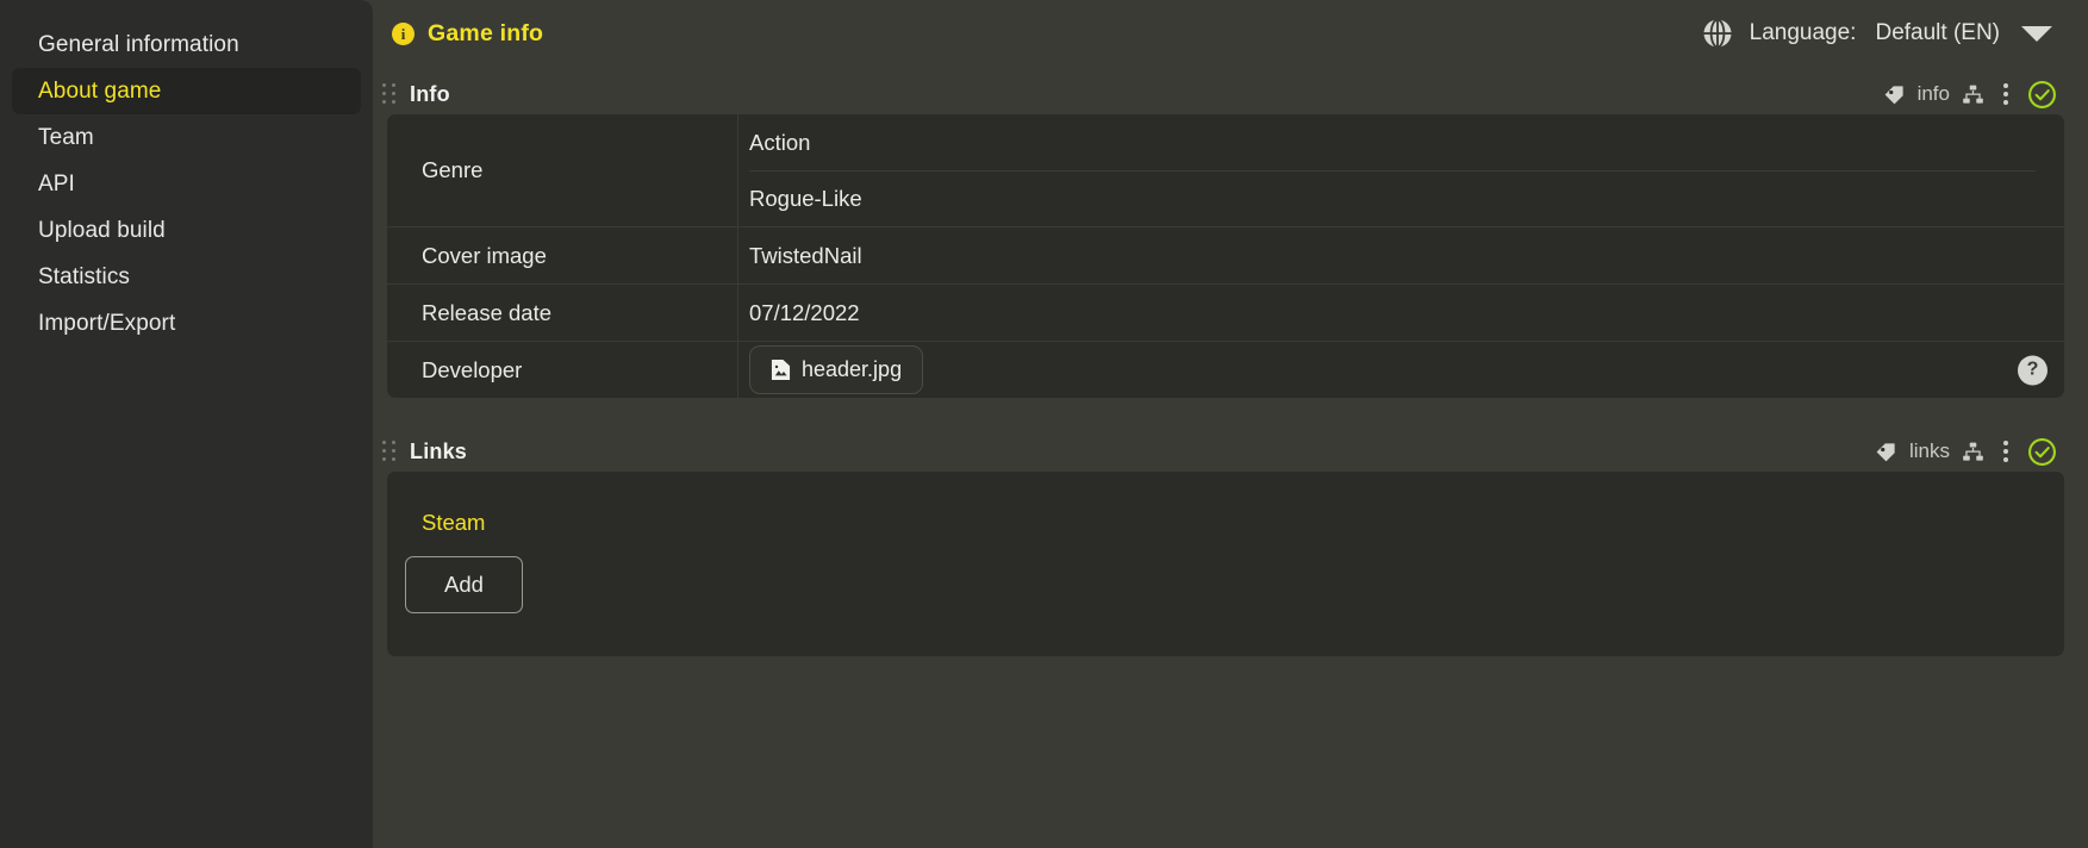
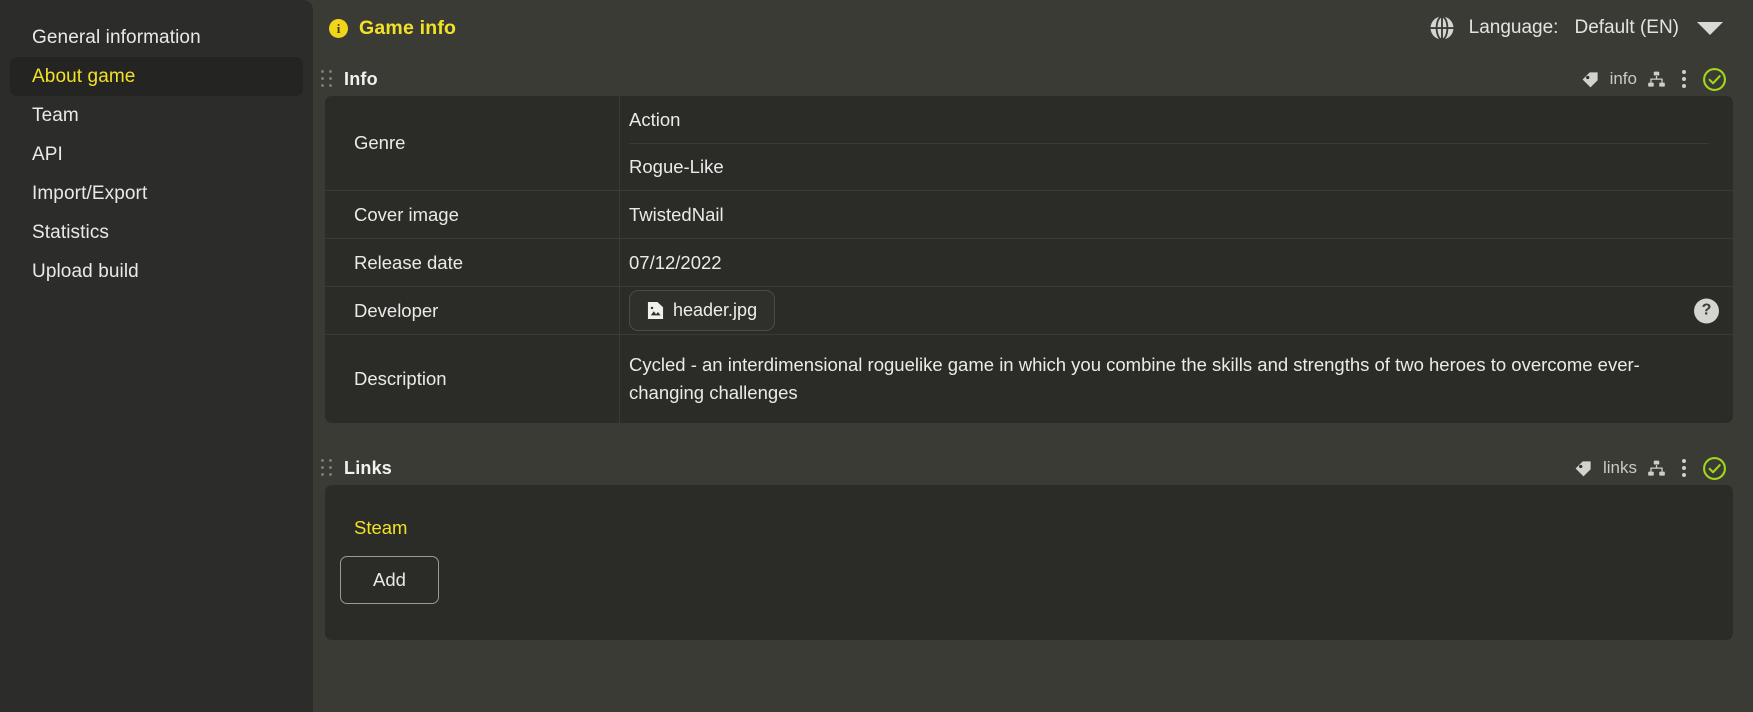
  General information
  About game
  Team
  API
- Upload build
+ Import/Export
  Statistics
- Import/Export
+ Upload build
  i
  Game info
  Language:
  Default (EN)
  Info
  info
  Genre
  Action
  Rogue-Like
  Cover image
  TwistedNail
  Release date
  07/12/2022
  Developer
  header.jpg
  ?
+ Description
+ Cycled - an interdimensional roguelike game in which you combine the skills and strengths of two heroes to overcome ever-changing challenges
  Links
  links
  Steam
  Add
